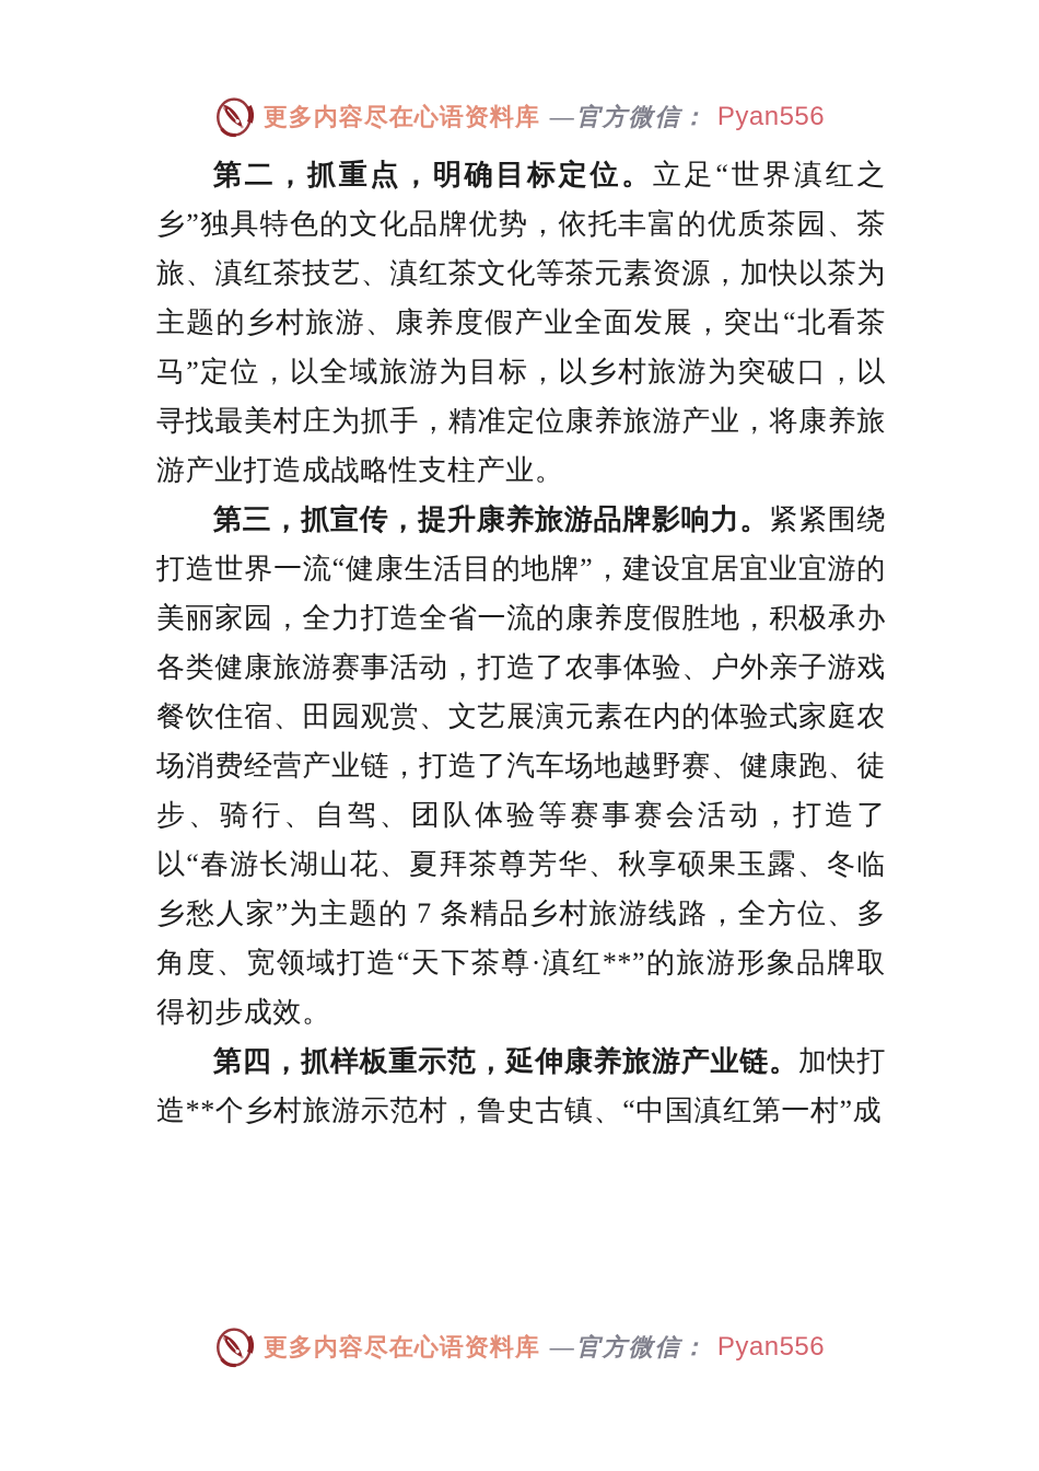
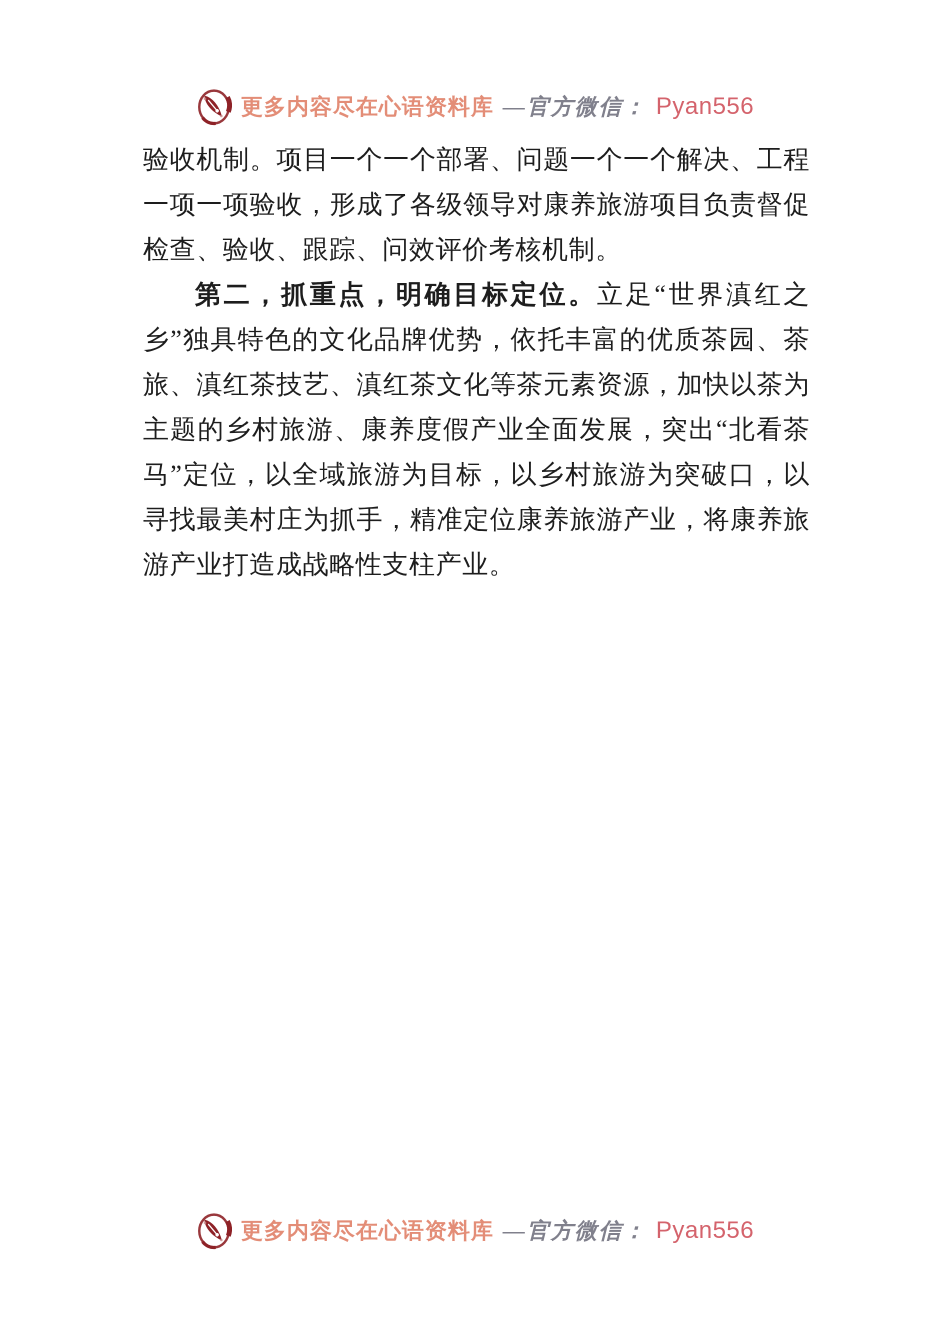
  更多内容尽在心语资料库
  —官方微信：
  Pyan556
+ 验收机制。项目一个一个部署、问题一个一个解决、工程一项一项验收，形成了各级领导对康养旅游项目负责督促检查、验收、跟踪、问效评价考核机制。
  第二，抓重点，明确目标定位。立足“世界滇红之乡”独具特色的文化品牌优势，依托丰富的优质茶园、茶旅、滇红茶技艺、滇红茶文化等茶元素资源，加快以茶为主题的乡村旅游、康养度假产业全面发展，突出“北看茶马”定位，以全域旅游为目标，以乡村旅游为突破口，以寻找最美村庄为抓手，精准定位康养旅游产业，将康养旅游产业打造成战略性支柱产业。
- 第三，抓宣传，提升康养旅游品牌影响力。紧紧围绕打造世界一流“健康生活目的地牌”，建设宜居宜业宜游的美丽家园，全力打造全省一流的康养度假胜地，积极承办各类健康旅游赛事活动，打造了农事体验、户外亲子游戏餐饮住宿、田园观赏、文艺展演元素在内的体验式家庭农场消费经营产业链，打造了汽车场地越野赛、健康跑、徒步、骑行、自驾、团队体验等赛事赛会活动，打造了以“春游长湖山花、夏拜茶尊芳华、秋享硕果玉露、冬临乡愁人家”为主题的 7 条精品乡村旅游线路，全方位、多角度、宽领域打造“天下茶尊·滇红**”的旅游形象品牌取得初步成效。
- 第四，抓样板重示范，延伸康养旅游产业链。加快打造**个乡村旅游示范村，鲁史古镇、“中国滇红第一村”成
  更多内容尽在心语资料库
  —官方微信：
  Pyan556
